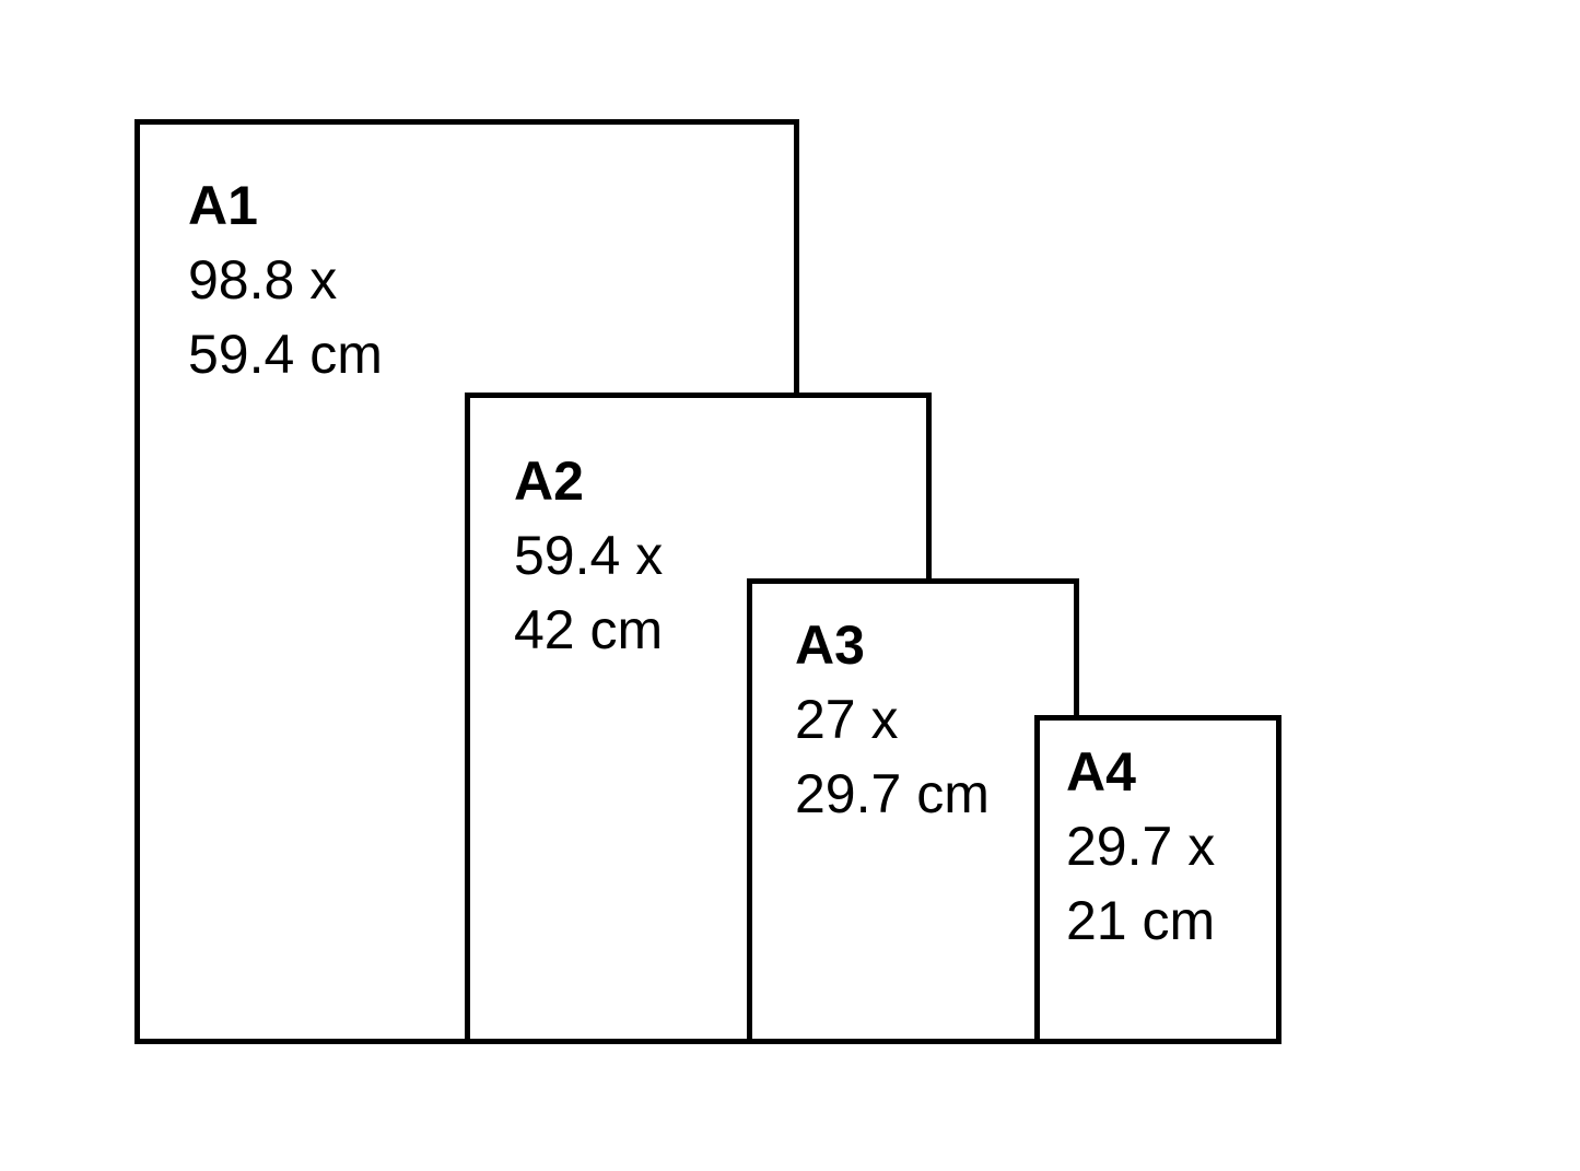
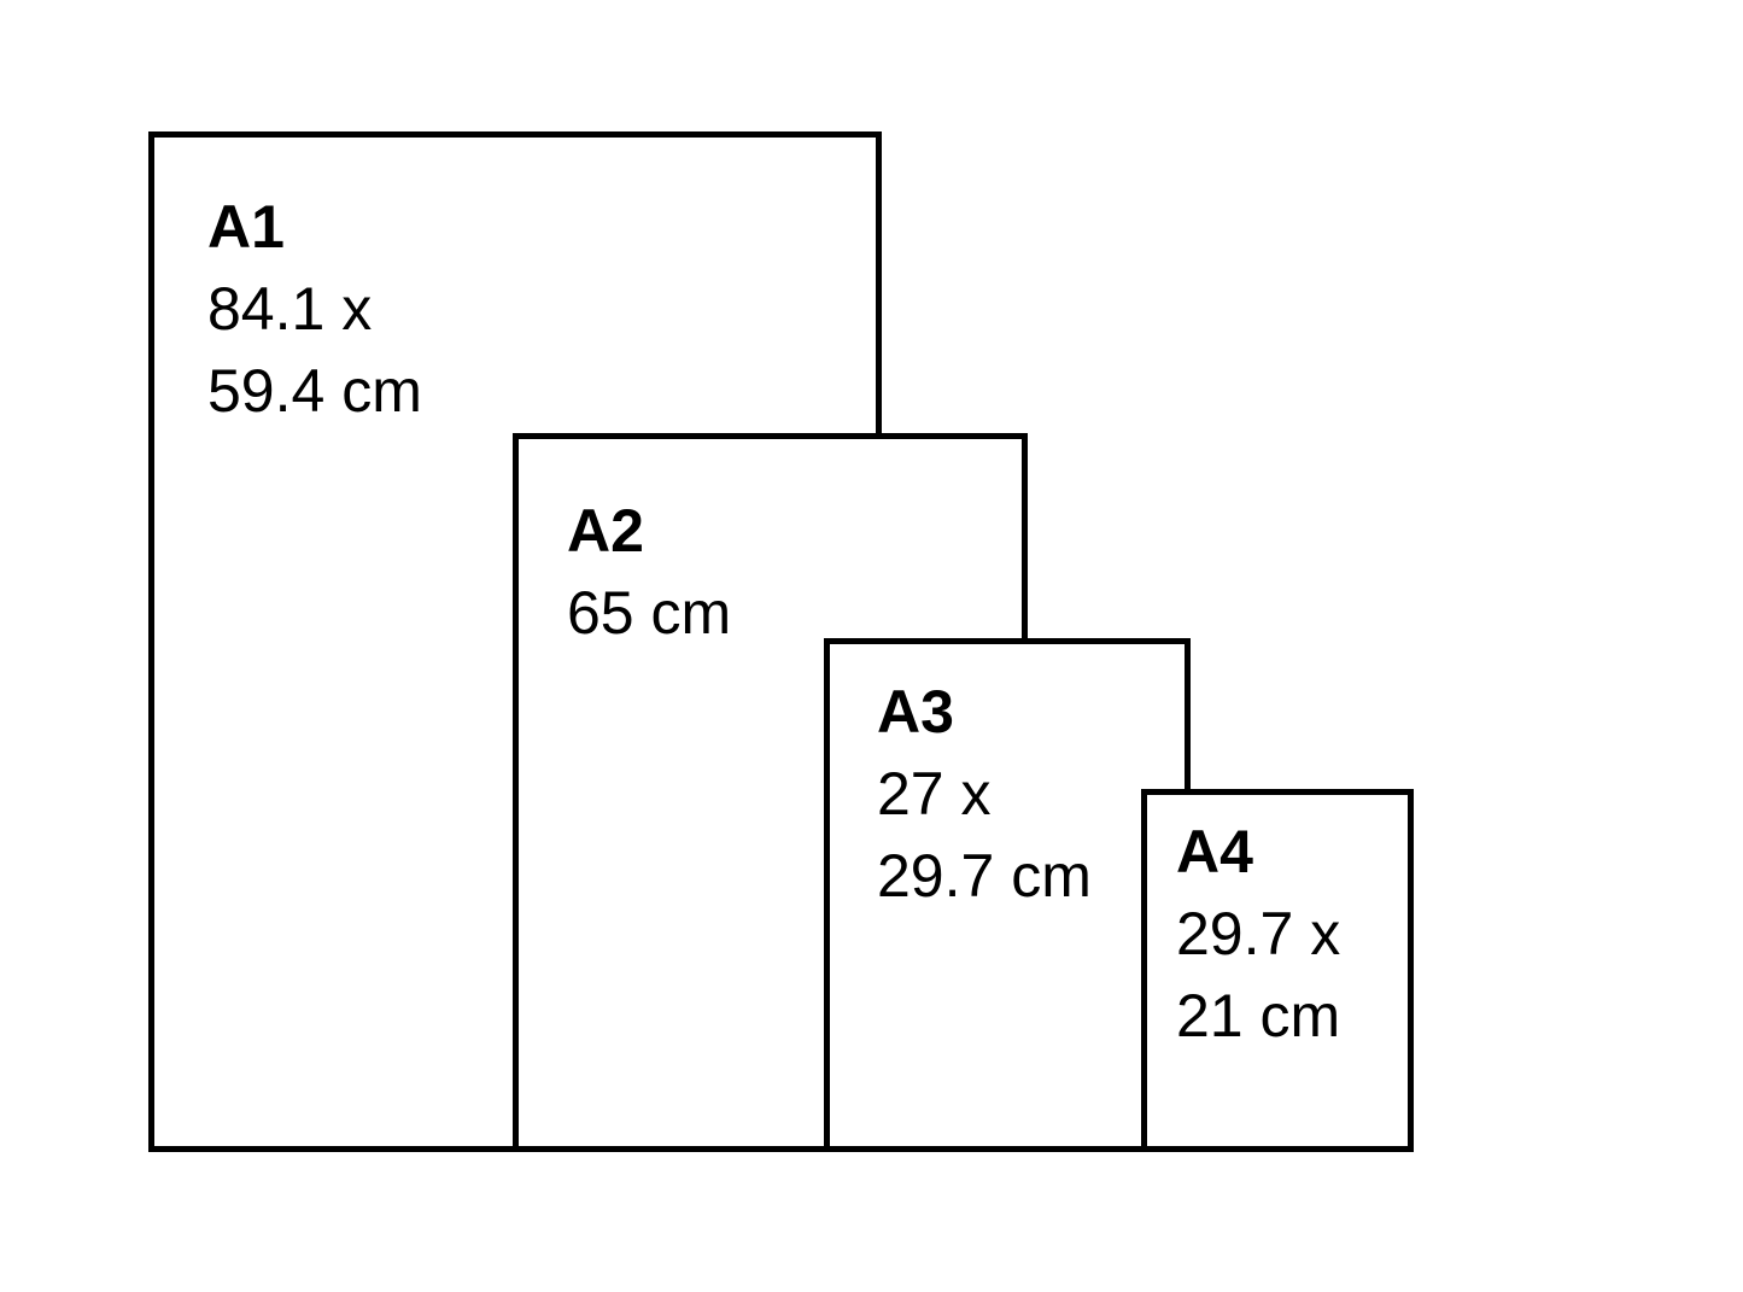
  A1
- 98.8 x
+ 84.1 x
  59.4 cm
  A2
- 59.4 x
- 42 cm
+ 65 cm
  A3
  27 x
  29.7 cm
  A4
  29.7 x
  21 cm
